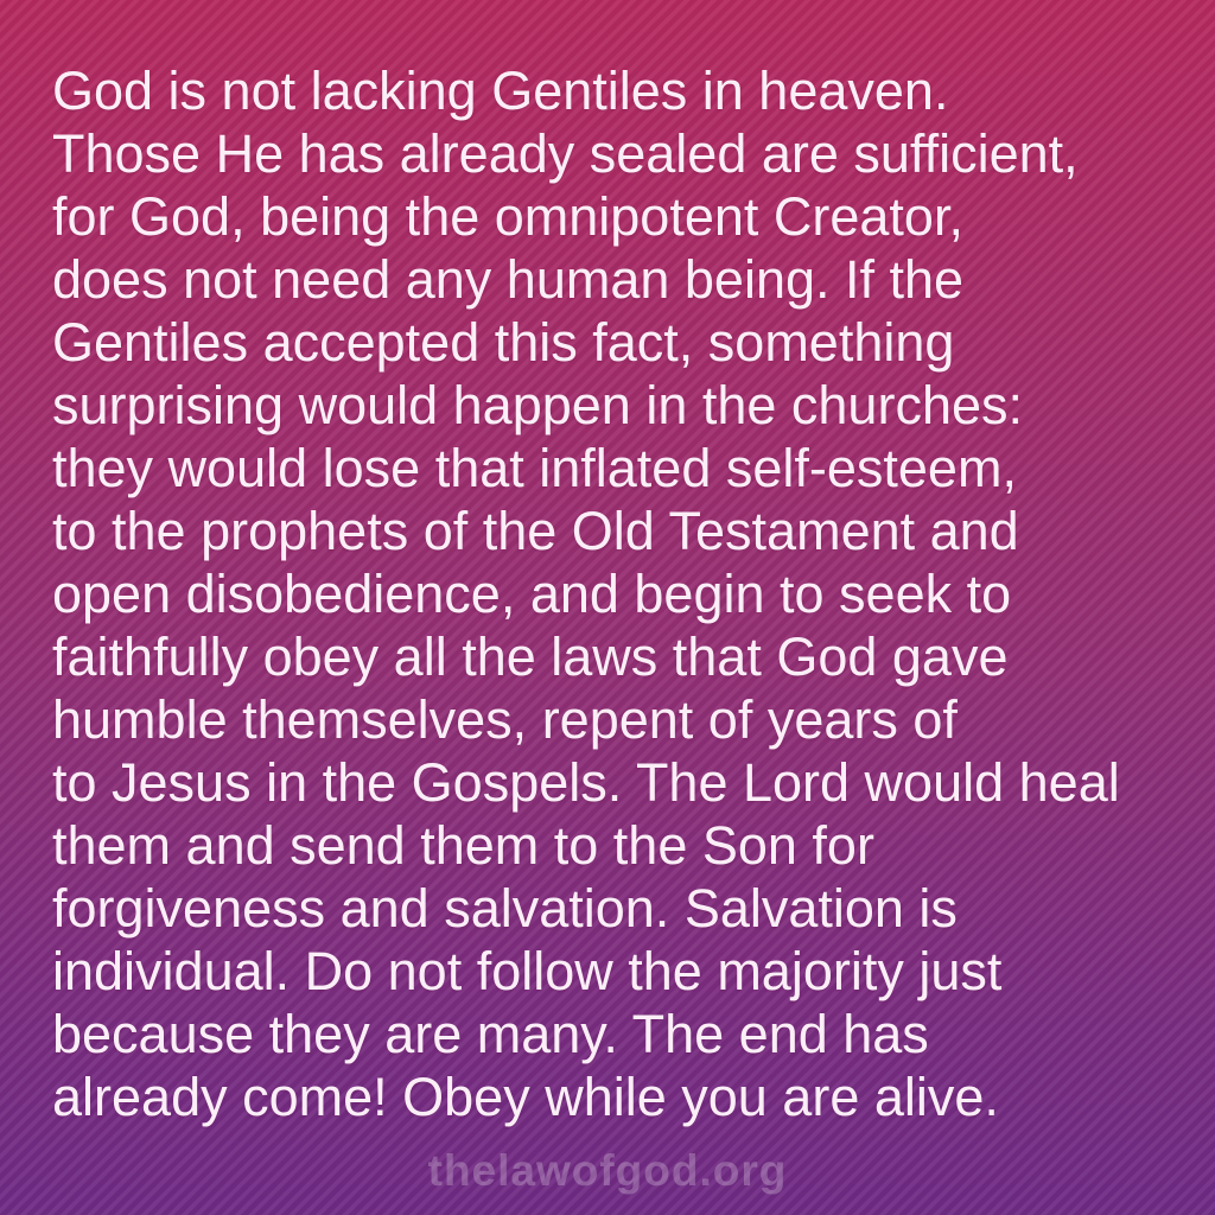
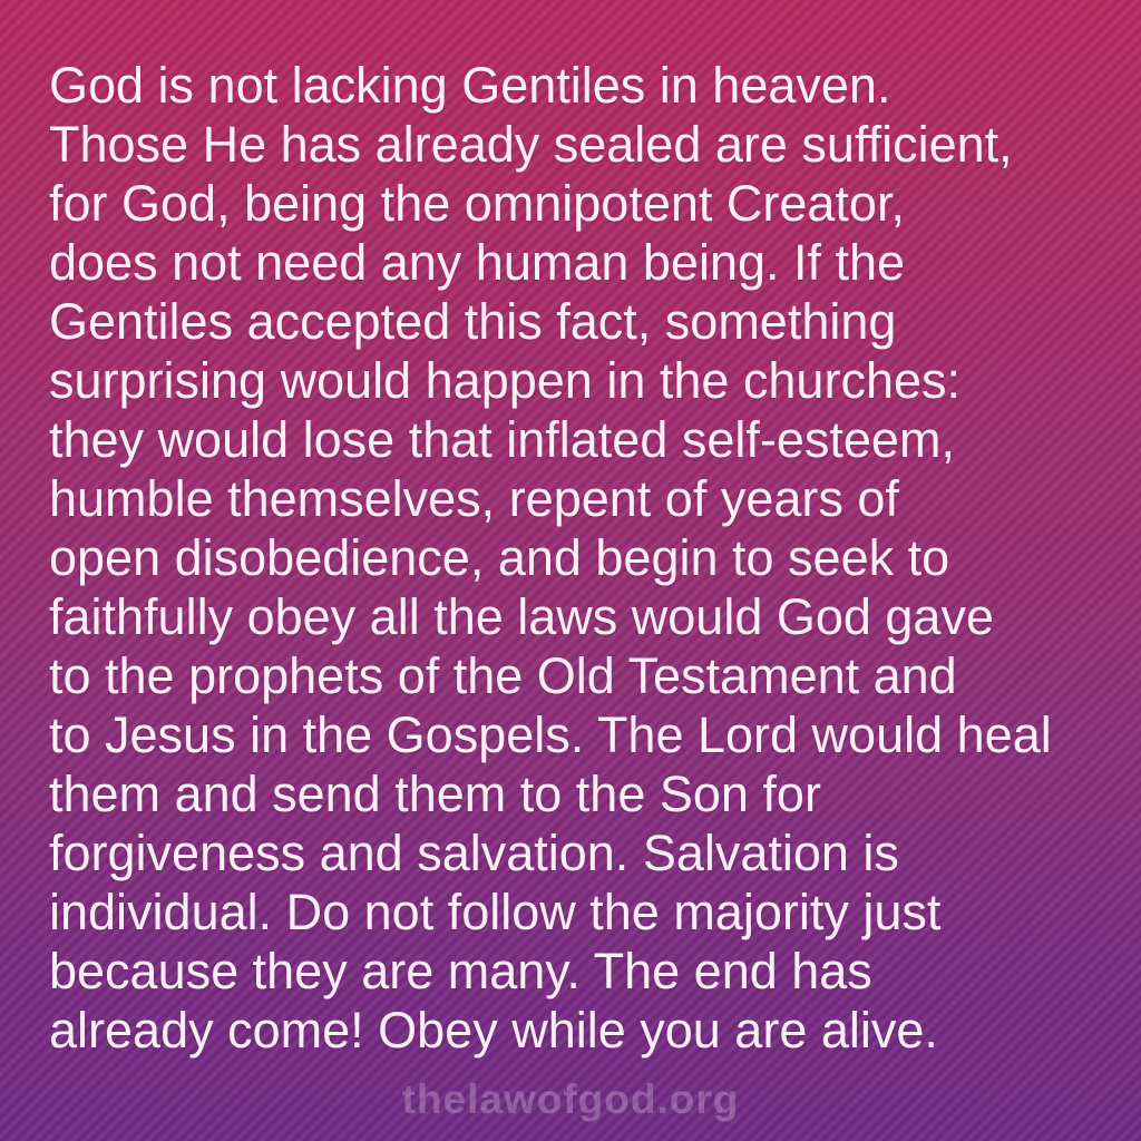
  God is not lacking Gentiles in heaven.
  Those He has already sealed are sufficient,
  for God, being the omnipotent Creator,
  does not need any human being. If the
  Gentiles accepted this fact, something
  surprising would happen in the churches:
  they would lose that inflated self-esteem,
- to the prophets of the Old Testament and
+ humble themselves, repent of years of
  open disobedience, and begin to seek to
- faithfully obey all the laws that God gave
+ faithfully obey all the laws would God gave
- humble themselves, repent of years of
+ to the prophets of the Old Testament and
  to Jesus in the Gospels. The Lord would heal
  them and send them to the Son for
  forgiveness and salvation. Salvation is
  individual. Do not follow the majority just
  because they are many. The end has
  already come! Obey while you are alive.
  thelawofgod.org
